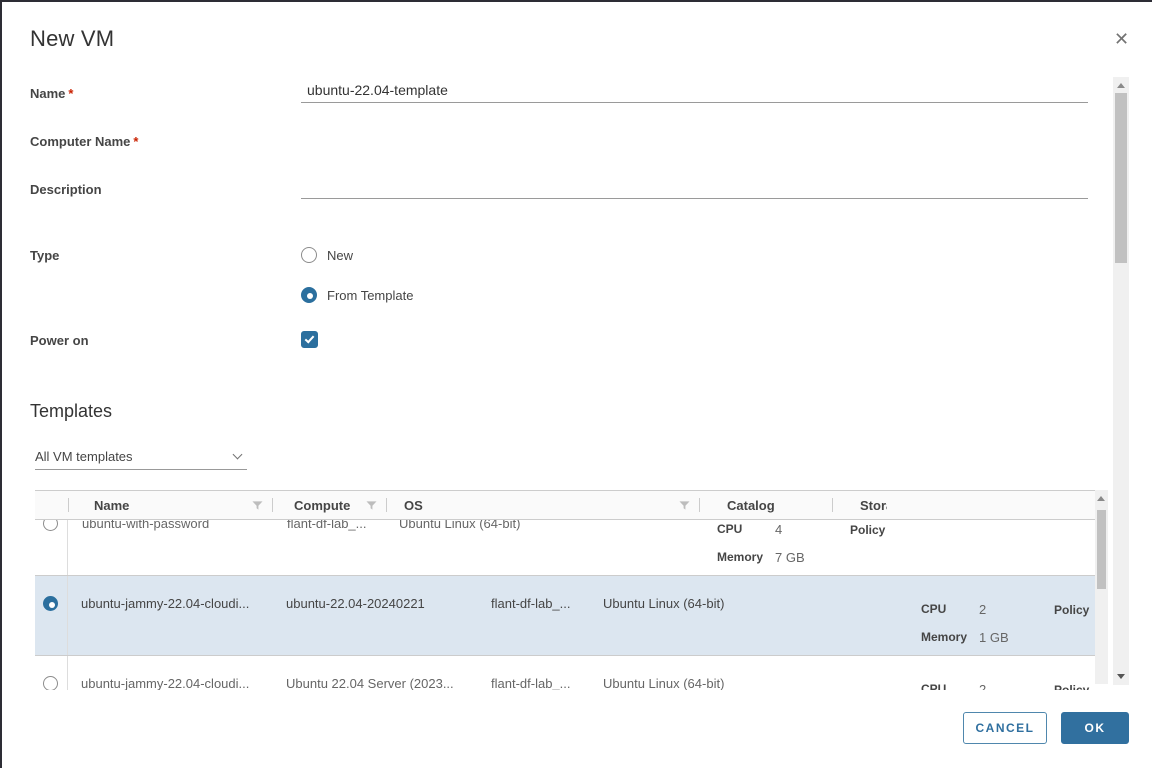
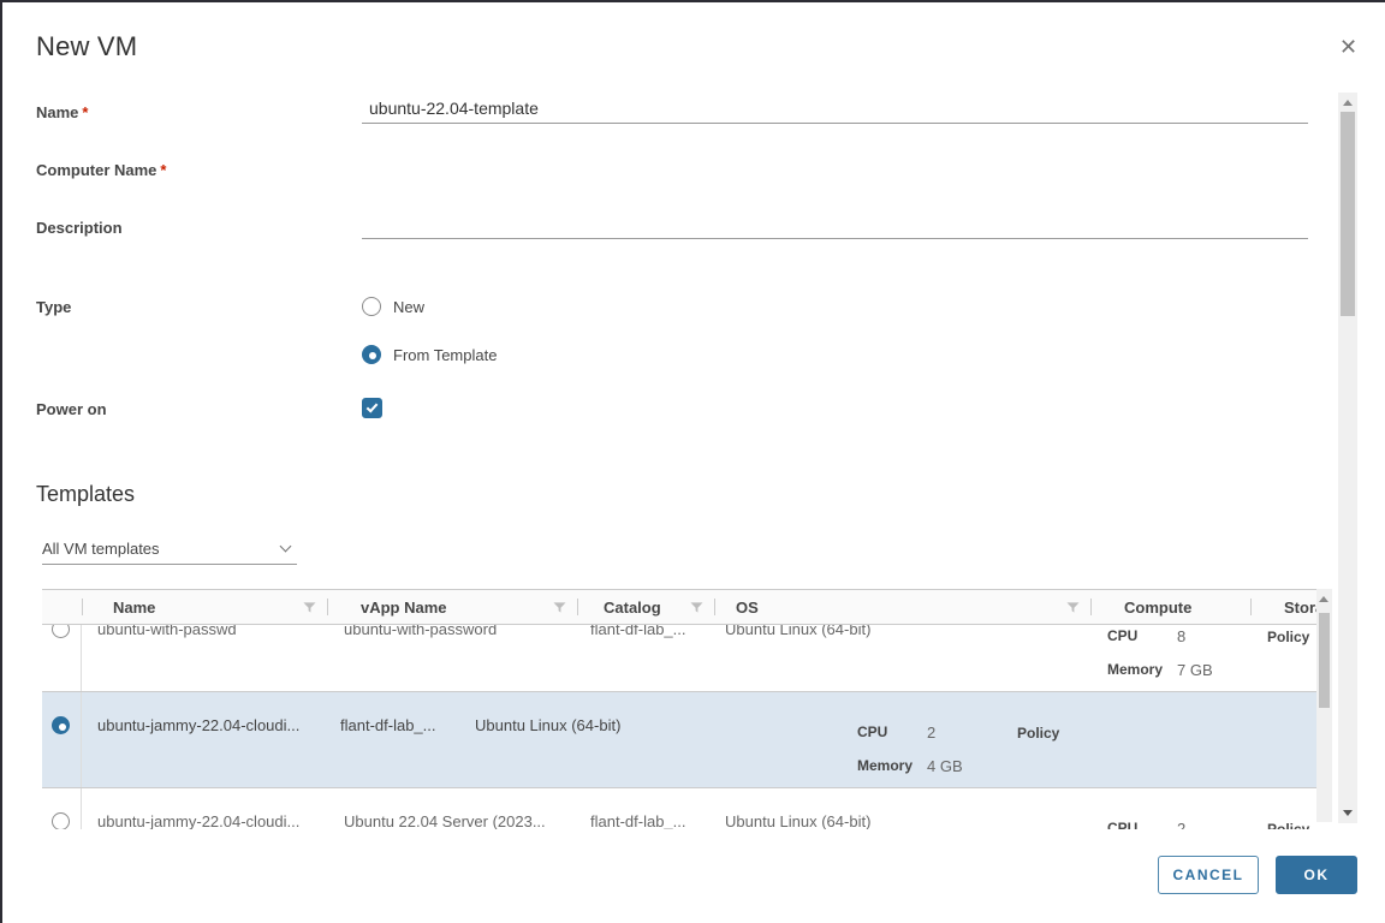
  New VM
  ✕
  Name *
  ubuntu-22.04-template
  Computer Name *
  Description
  Type
  New
  From Template
  Power on
  Templates
  All VM templates
  Name
+ vApp Name
- Compute
+ Catalog
  OS
- Catalog
+ Compute
+ ubuntu-with-passwd
  ubuntu-with-password
  flant-df-lab_...
  Ubuntu Linux (64-bit)
  CPU
- 4
+ 8
  Memory
  7 GB
  Policy
  ubuntu-jammy-22.04-cloudi...
- ubuntu-22.04-20240221
  flant-df-lab_...
  Ubuntu Linux (64-bit)
  CPU
  2
  Memory
- 1 GB
+ 4 GB
  Policy
  ubuntu-jammy-22.04-cloudi...
  Ubuntu 22.04 Server (2023...
  flant-df-lab_...
  Ubuntu Linux (64-bit)
  CPU
  2
  CANCEL
  OK
